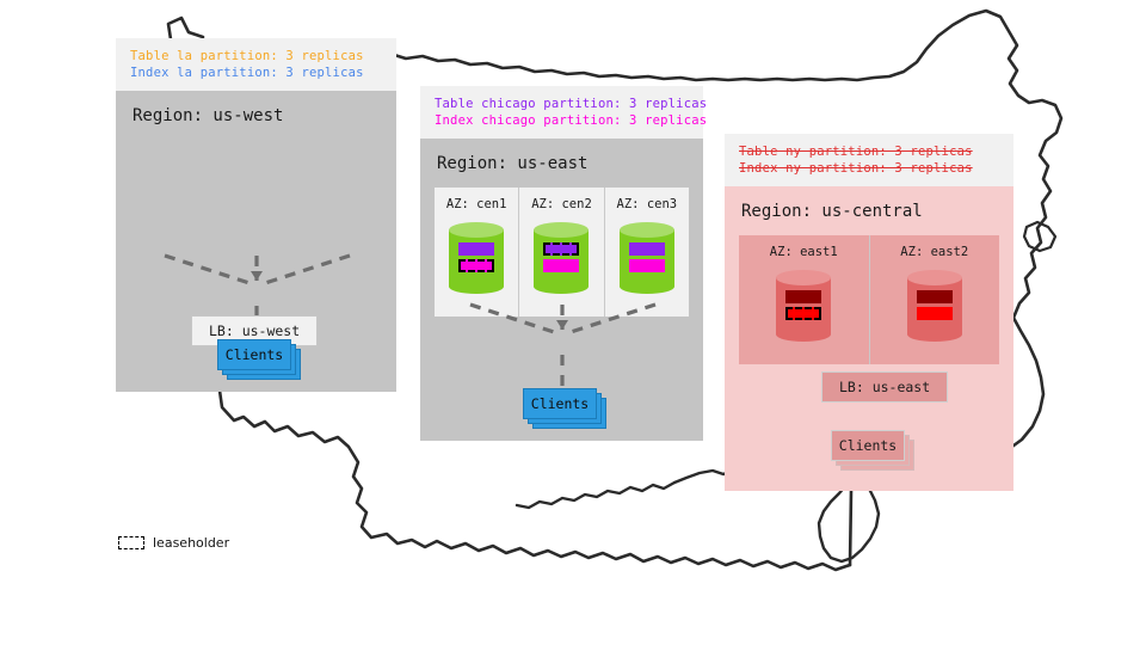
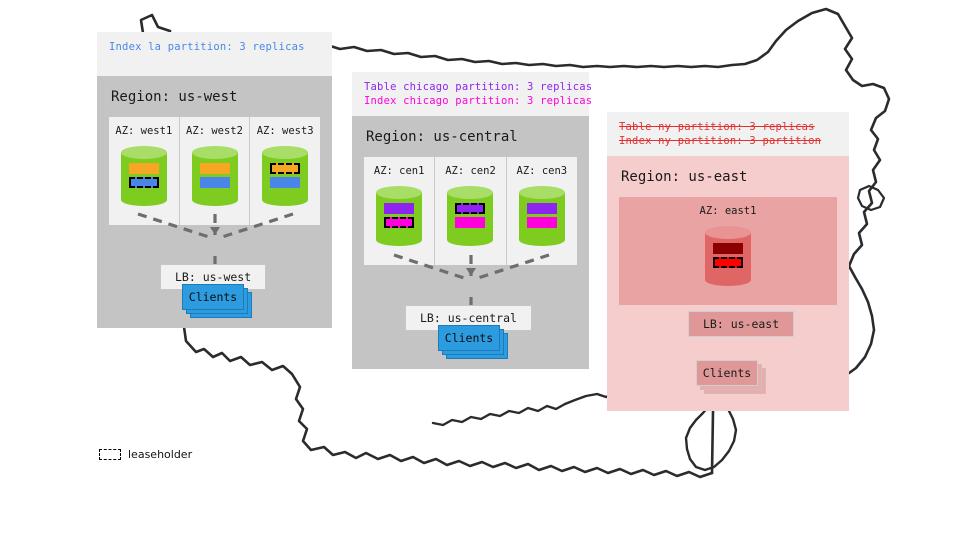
- Table la partition: 3 replicas
  Index la partition: 3 replicas
  Region: us-west
+ AZ: west1
+ AZ: west2
+ AZ: west3
  LB: us-west
  Clients
  Table chicago partition: 3 replic
  Index chicago partition: 3 replic
- Region: us-east
+ Region: us-central
  AZ: cen1
  AZ: cen2
  AZ: cen3
+ LB: us-central
  Clients
  Table ny partition: 3 replicas
- Index ny partition: 3 replicas
+ Index ny partition: 3 partition
- Region: us-central
+ Region: us-east
  AZ: east1
- AZ: east2
  LB: us-east
  Clients
  leaseholder
